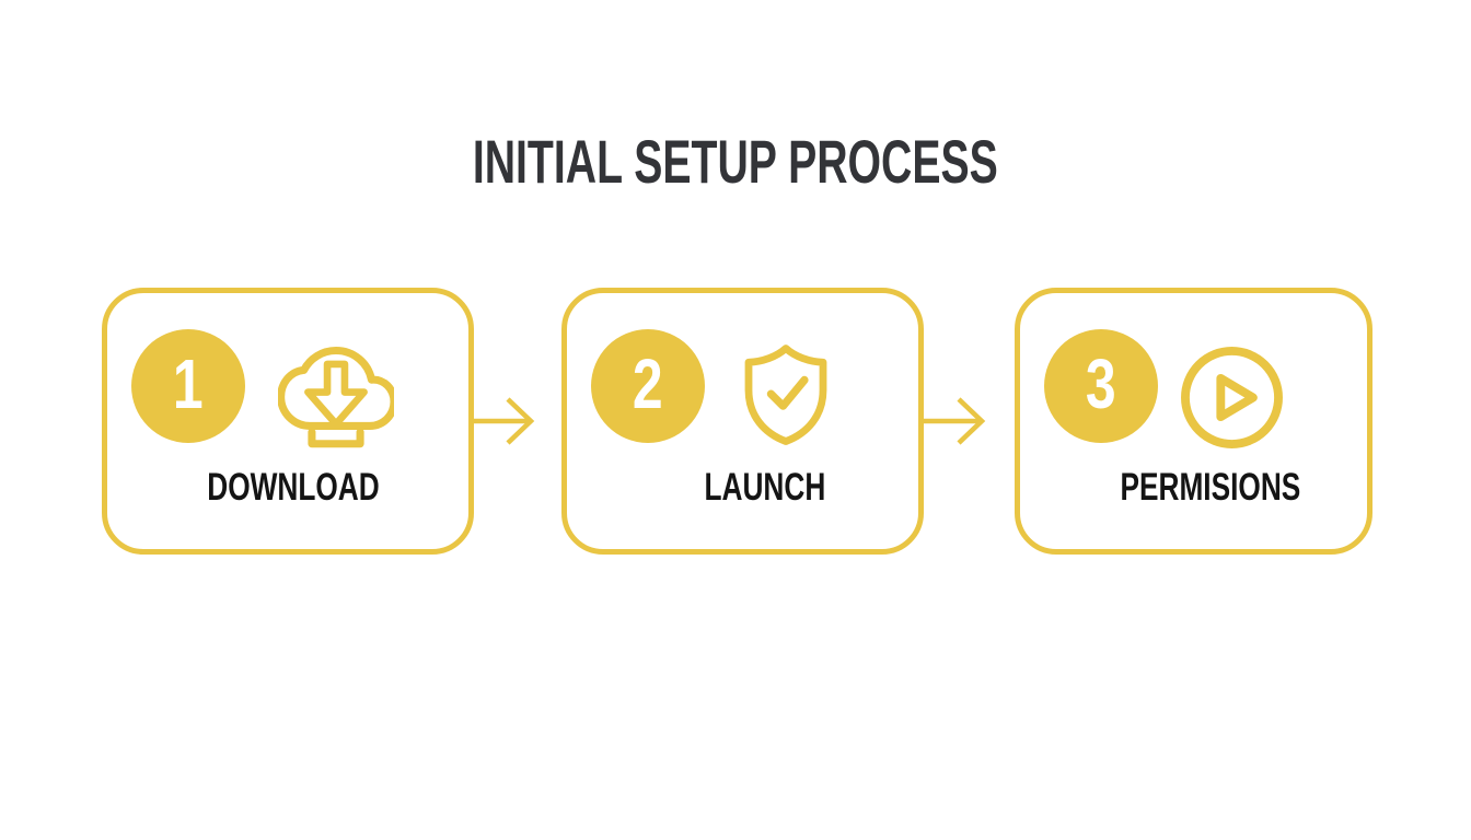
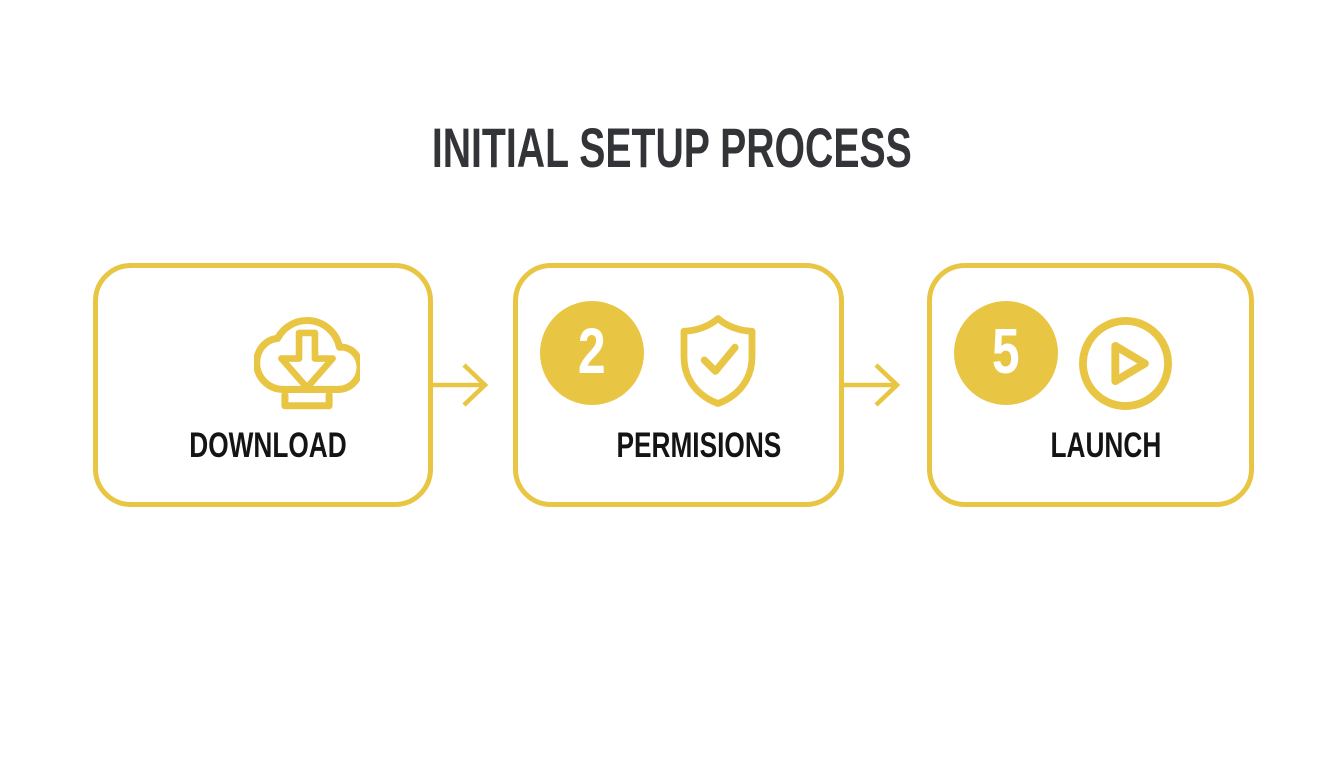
  INITIAL SETUP PROCESS
- 1
  DOWNLOAD
  2
- LAUNCH
+ PERMISIONS
- 3
+ 5
- PERMISIONS
+ LAUNCH
